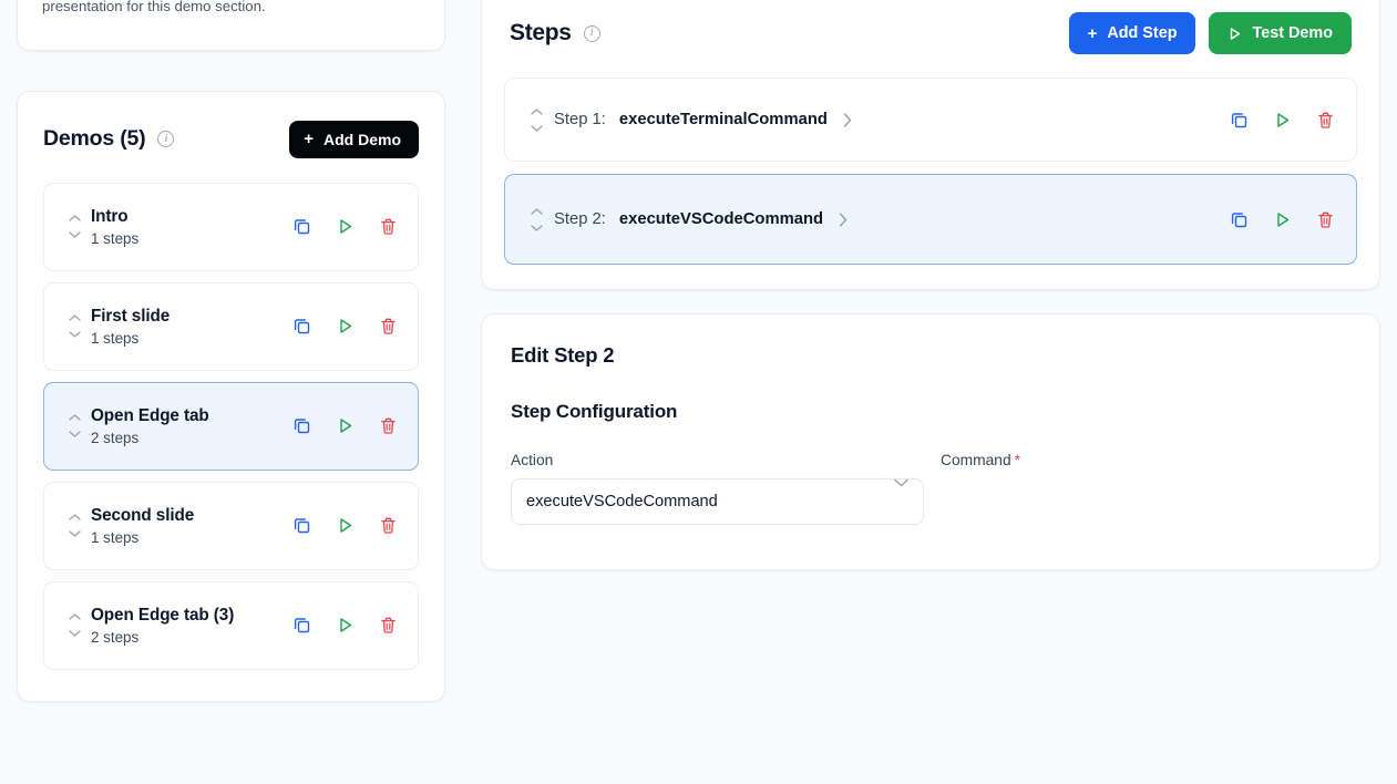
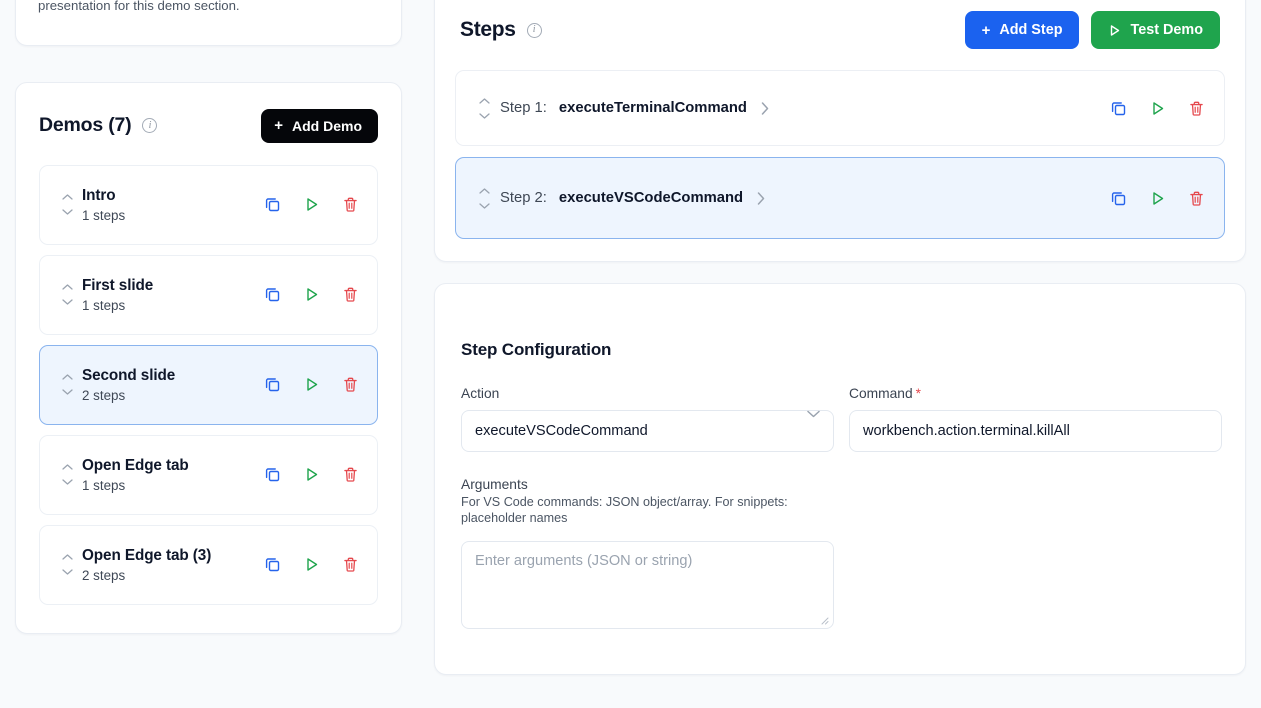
- Demos (5)
+ Demos (7)
  i
  +
  Add Demo
  Intro
  1 steps
  First slide
  1 steps
- Open Edge tab
+ Second slide
  2 steps
- Second slide
+ Open Edge tab
  1 steps
  Open Edge tab (3)
  2 steps
  Steps
  i
  +
  Add Step
  Test Demo
  Step 1:
  executeTerminalCommand
  Step 2:
  executeVSCodeCommand
- Edit Step 2
  Step Configuration
  Action
  executeVSCodeCommand
  Command *
+ workbench.action.terminal.killAll
+ Arguments
+ For VS Code commands: JSON object/array. For snippets: placeholder names
+ Enter arguments (JSON or string)
